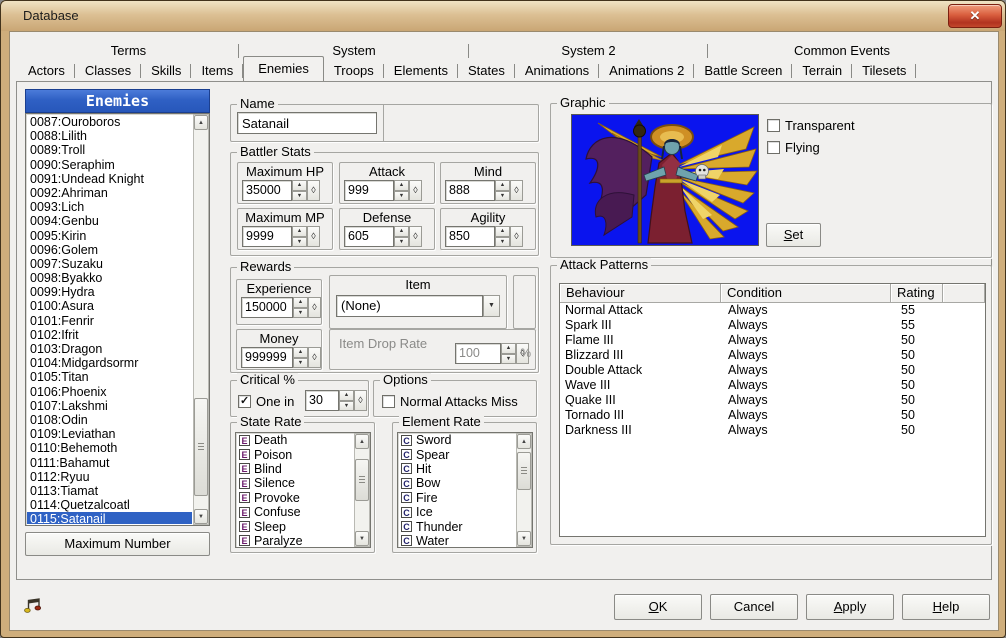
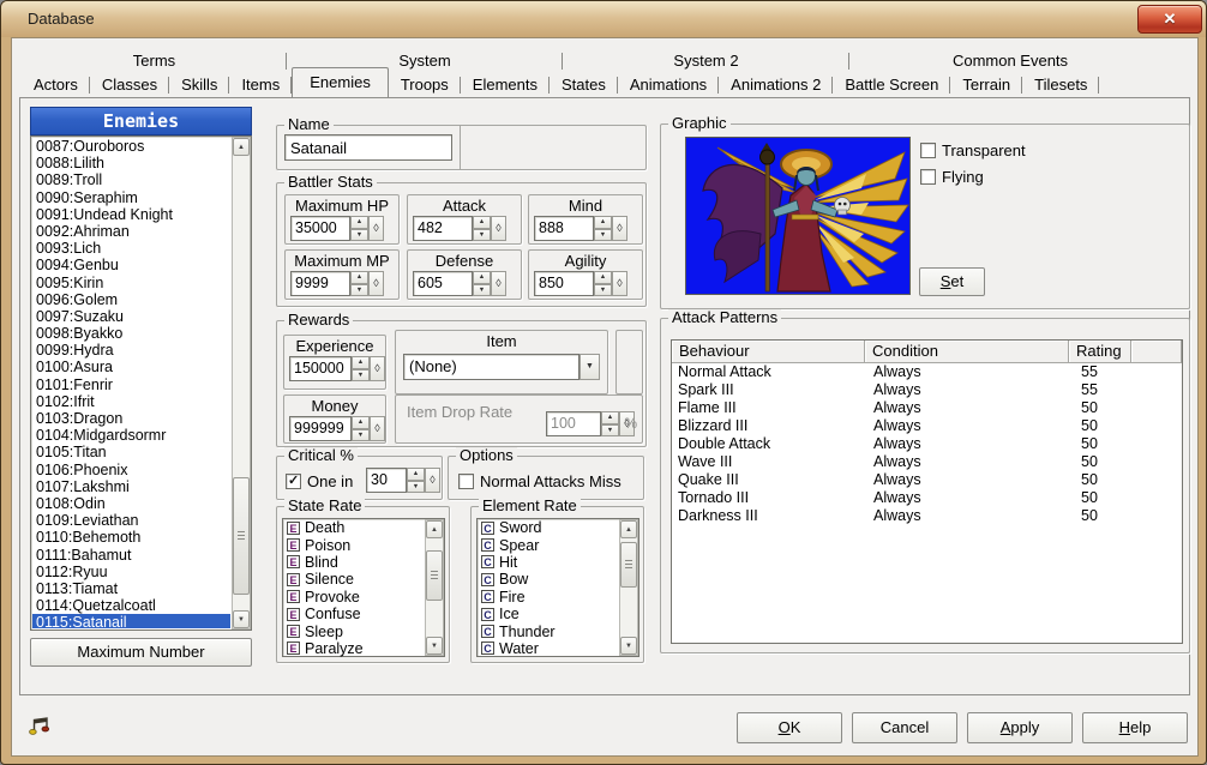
  Database
  ✕
  Terms
  System
  System 2
  Common Events
  Actors
  Classes
  Skills
  Items
  Enemies
  Troops
  Elements
  States
  Animations
  Animations 2
  Battle Screen
  Terrain
  Tilesets
  Enemies
  0087:Ouroboros
  0088:Lilith
  0089:Troll
  0090:Seraphim
  0091:Undead Knight
  0092:Ahriman
  0093:Lich
  0094:Genbu
  0095:Kirin
  0096:Golem
  0097:Suzaku
  0098:Byakko
  0099:Hydra
  0100:Asura
  0101:Fenrir
  0102:Ifrit
  0103:Dragon
  0104:Midgardsormr
  0105:Titan
  0106:Phoenix
  0107:Lakshmi
  0108:Odin
  0109:Leviathan
  0110:Behemoth
  0111:Bahamut
  0112:Ryuu
  0113:Tiamat
  0114:Quetzalcoatl
  0115:Satanail
  Maximum Number
  Name
  Satanail
  Battler Stats
  Maximum HP
  35000
  ◊
  Attack
- 999
+ 482
  ◊
  Mind
  888
  ◊
  Maximum MP
  9999
  ◊
  Defense
  605
  ◊
  Agility
  850
  ◊
  Rewards
  Experience
  150000
  ◊
  Item
  (None)
  Money
  999999
  ◊
  Item Drop Rate
  100
  ◊
  %
  Critical %
  One in
  30
  ◊
  Options
  Normal Attacks Miss
  State Rate
  E
  Death
  E
  Poison
  E
  Blind
  E
  Silence
  E
  Provoke
  E
  Confuse
  E
  Sleep
  E
  Paralyze
  Element Rate
  C
  Sword
  C
  Spear
  C
  Hit
  C
  Bow
  C
  Fire
  C
  Ice
  C
  Thunder
  C
  Water
  Graphic
  Transparent
  Flying
  Set
  Attack Patterns
  Behaviour
  Condition
  Rating
  Normal Attack
  Always
  55
  Spark III
  Always
  55
  Flame III
  Always
  50
  Blizzard III
  Always
  50
  Double Attack
  Always
  50
  Wave III
  Always
  50
  Quake III
  Always
  50
  Tornado III
  Always
  50
  Darkness III
  Always
  50
  OK
  Cancel
  Apply
  Help
